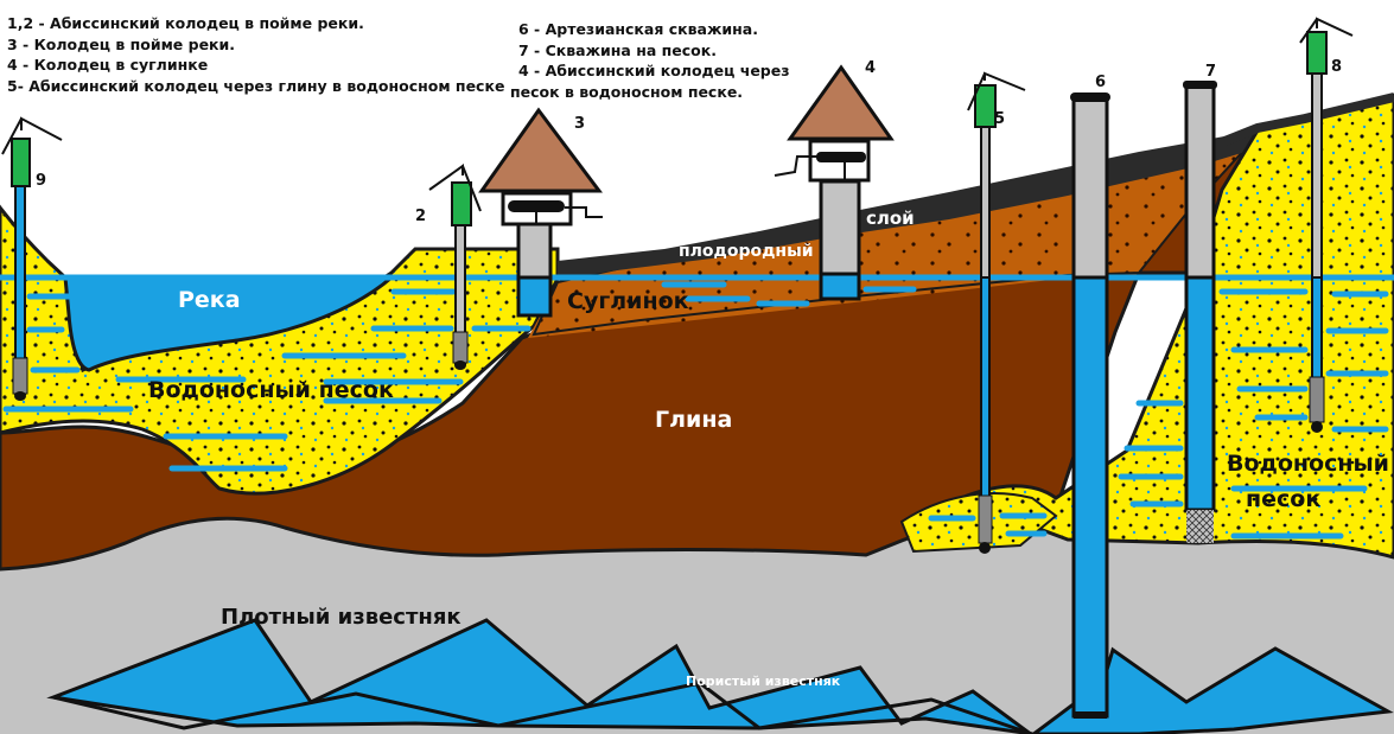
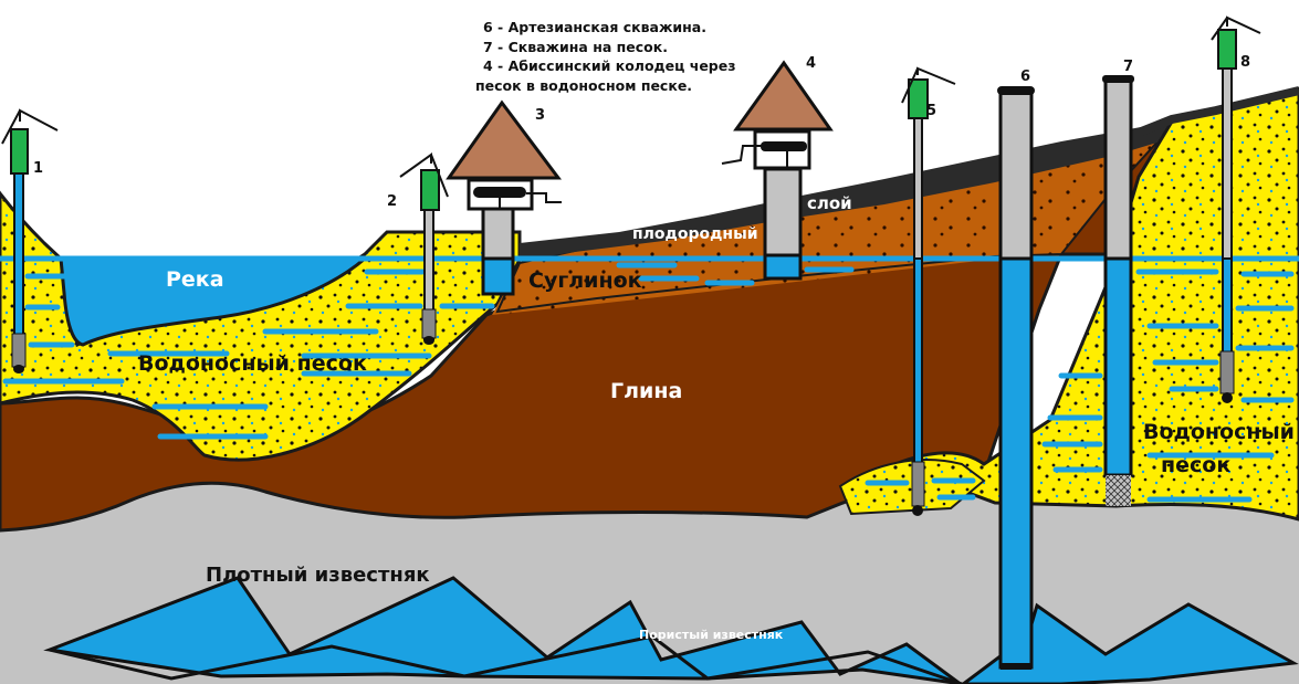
- 1,2 - Абиссинский колодец в пойме реки.
- 3 - Колодец в пойме реки.
- 4 - Колодец в суглинке
- 5- Абиссинский колодец через глину в водоносном песке
  6 - Артезианская скважина.
  7 - Скважина на песок.
  4 - Абиссинский колодец через
  песок в водоносном песке.
  Река
  Водоносный песок
  Суглинок
  плодородный
  слой
  Глина
  Водоносный
  песок
  Плотный известняк
  Пористый известняк
- 9
+ 1
  2
  3
  4
  5
  6
  7
  8
